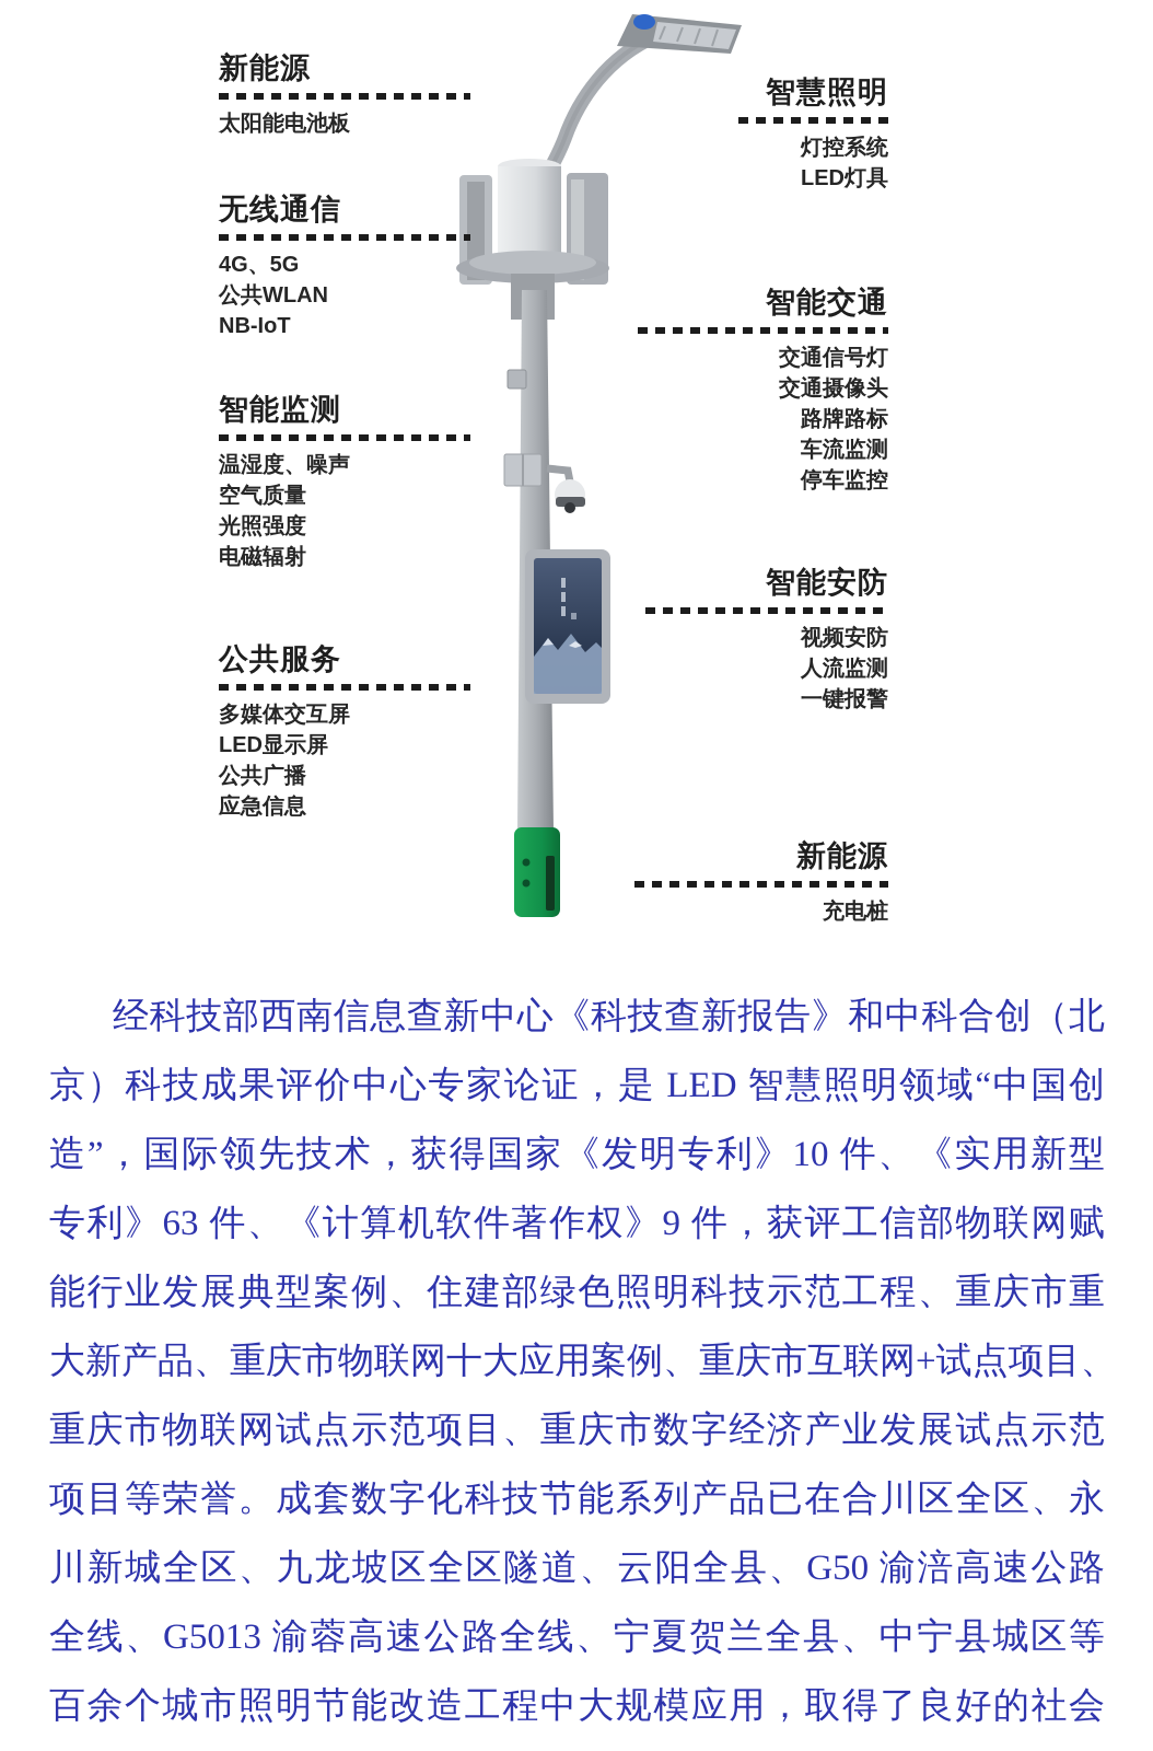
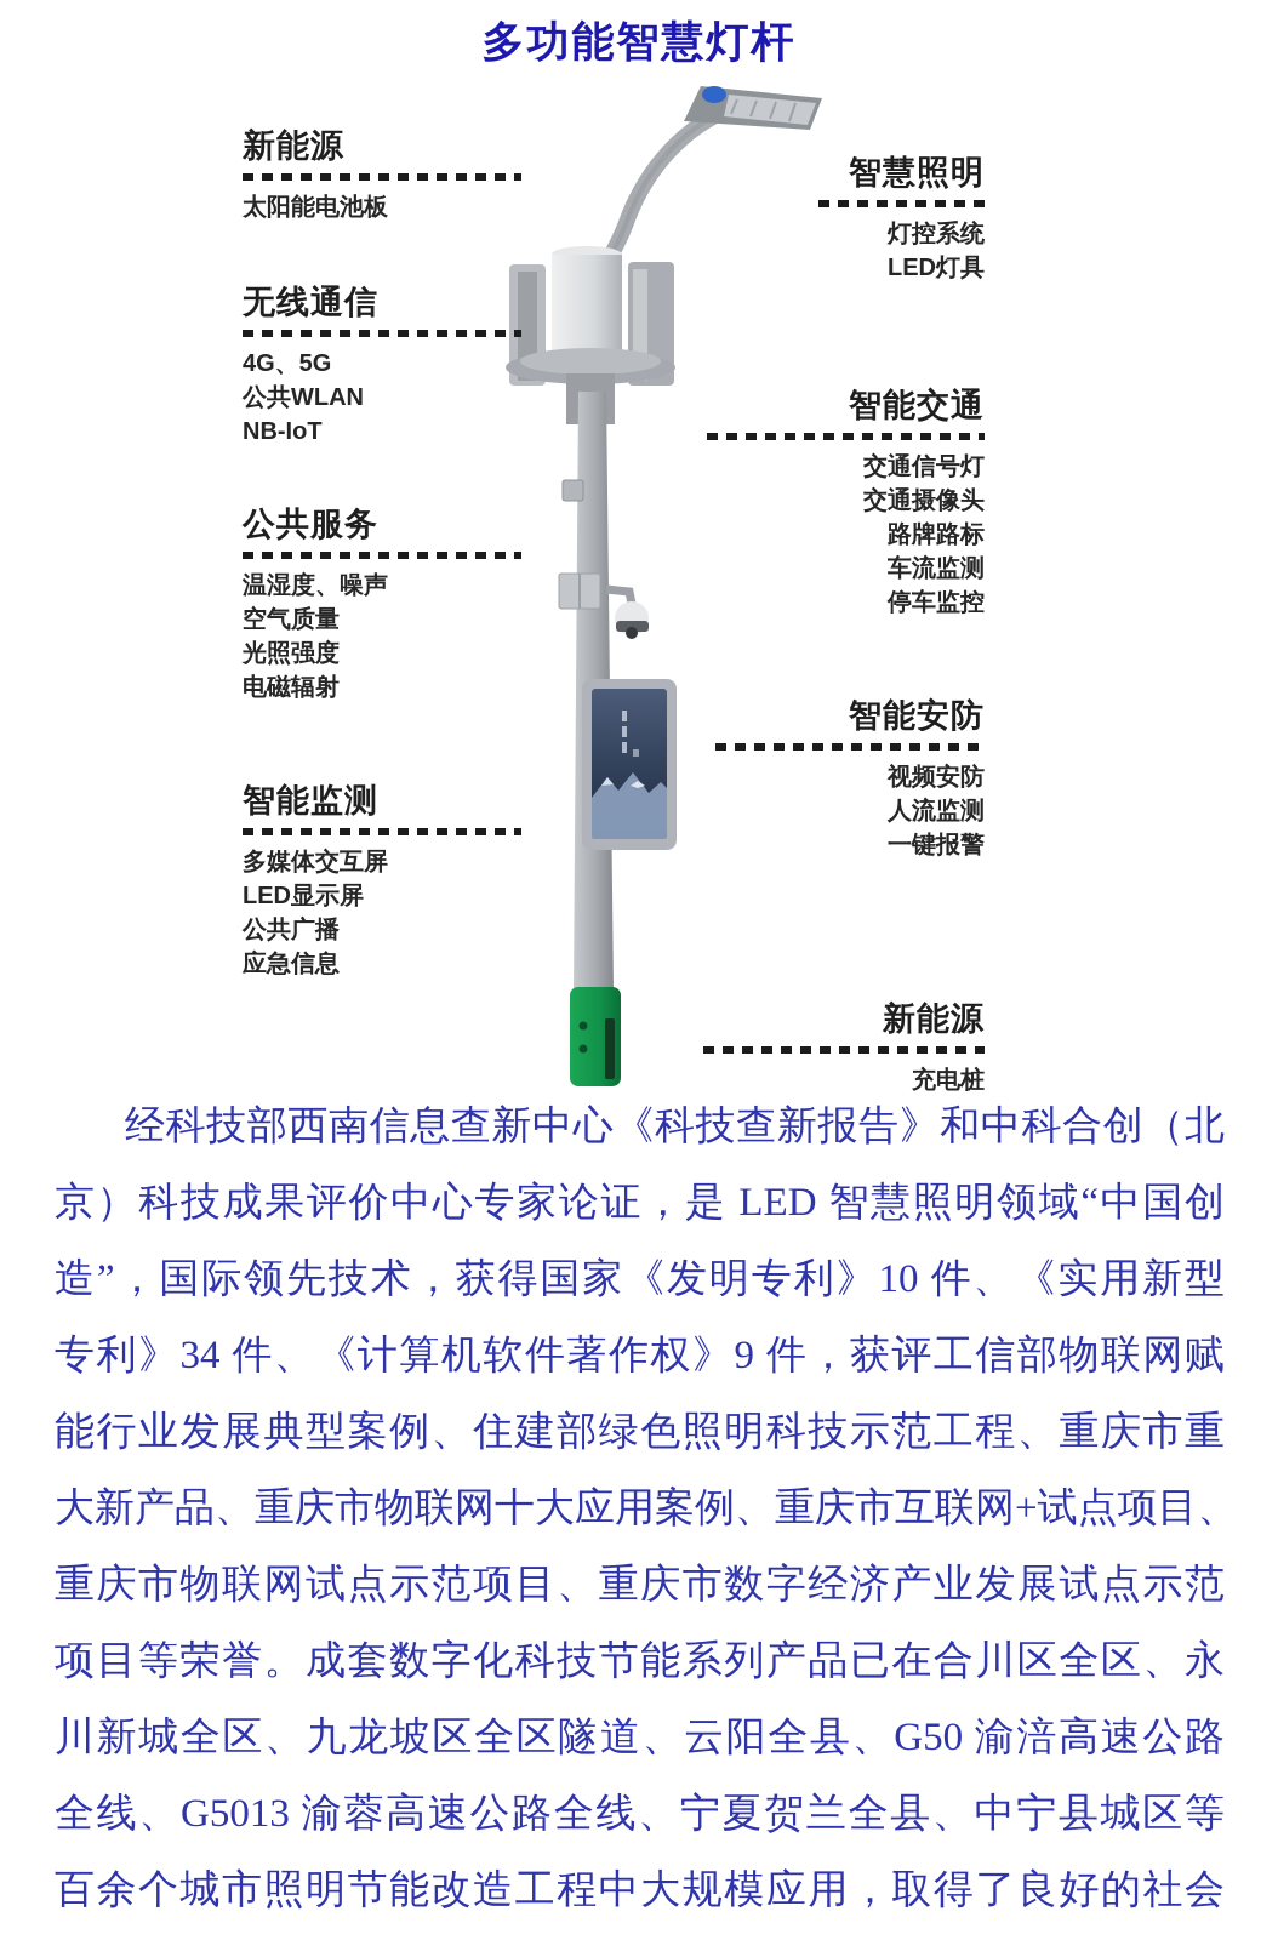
+ 多功能智慧灯杆
  新能源
  太阳能电池板
  无线通信
  4G、5G
  公共WLAN
  NB-IoT
- 智能监测
+ 公共服务
  温湿度、噪声
  空气质量
  光照强度
  电磁辐射
- 公共服务
+ 智能监测
  多媒体交互屏
  LED显示屏
  公共广播
  应急信息
  智慧照明
  灯控系统
  LED灯具
  智能交通
  交通信号灯
  交通摄像头
  路牌路标
  车流监测
  停车监控
  智能安防
  视频安防
  人流监测
  一键报警
  新能源
  充电桩
  经科技部西南信息查新中心《科技查新报告》和中科合创（北
  京）科技成果评价中心专家论证，是 LED 智慧照明领域“中国创
  造”，国际领先技术，获得国家《发明专利》10 件、《实用新型
- 专利》63 件、《计算机软件著作权》9 件，获评工信部物联网赋
+ 专利》34 件、《计算机软件著作权》9 件，获评工信部物联网赋
  能行业发展典型案例、住建部绿色照明科技示范工程、重庆市重
  大新产品、重庆市物联网十大应用案例、重庆市互联网+试点项目、
  重庆市物联网试点示范项目、重庆市数字经济产业发展试点示范
  项目等荣誉。成套数字化科技节能系列产品已在合川区全区、永
  川新城全区、九龙坡区全区隧道、云阳全县、G50 渝涪高速公路
  全线、G5013 渝蓉高速公路全线、宁夏贺兰全县、中宁县城区等
  百余个城市照明节能改造工程中大规模应用，取得了良好的社会
